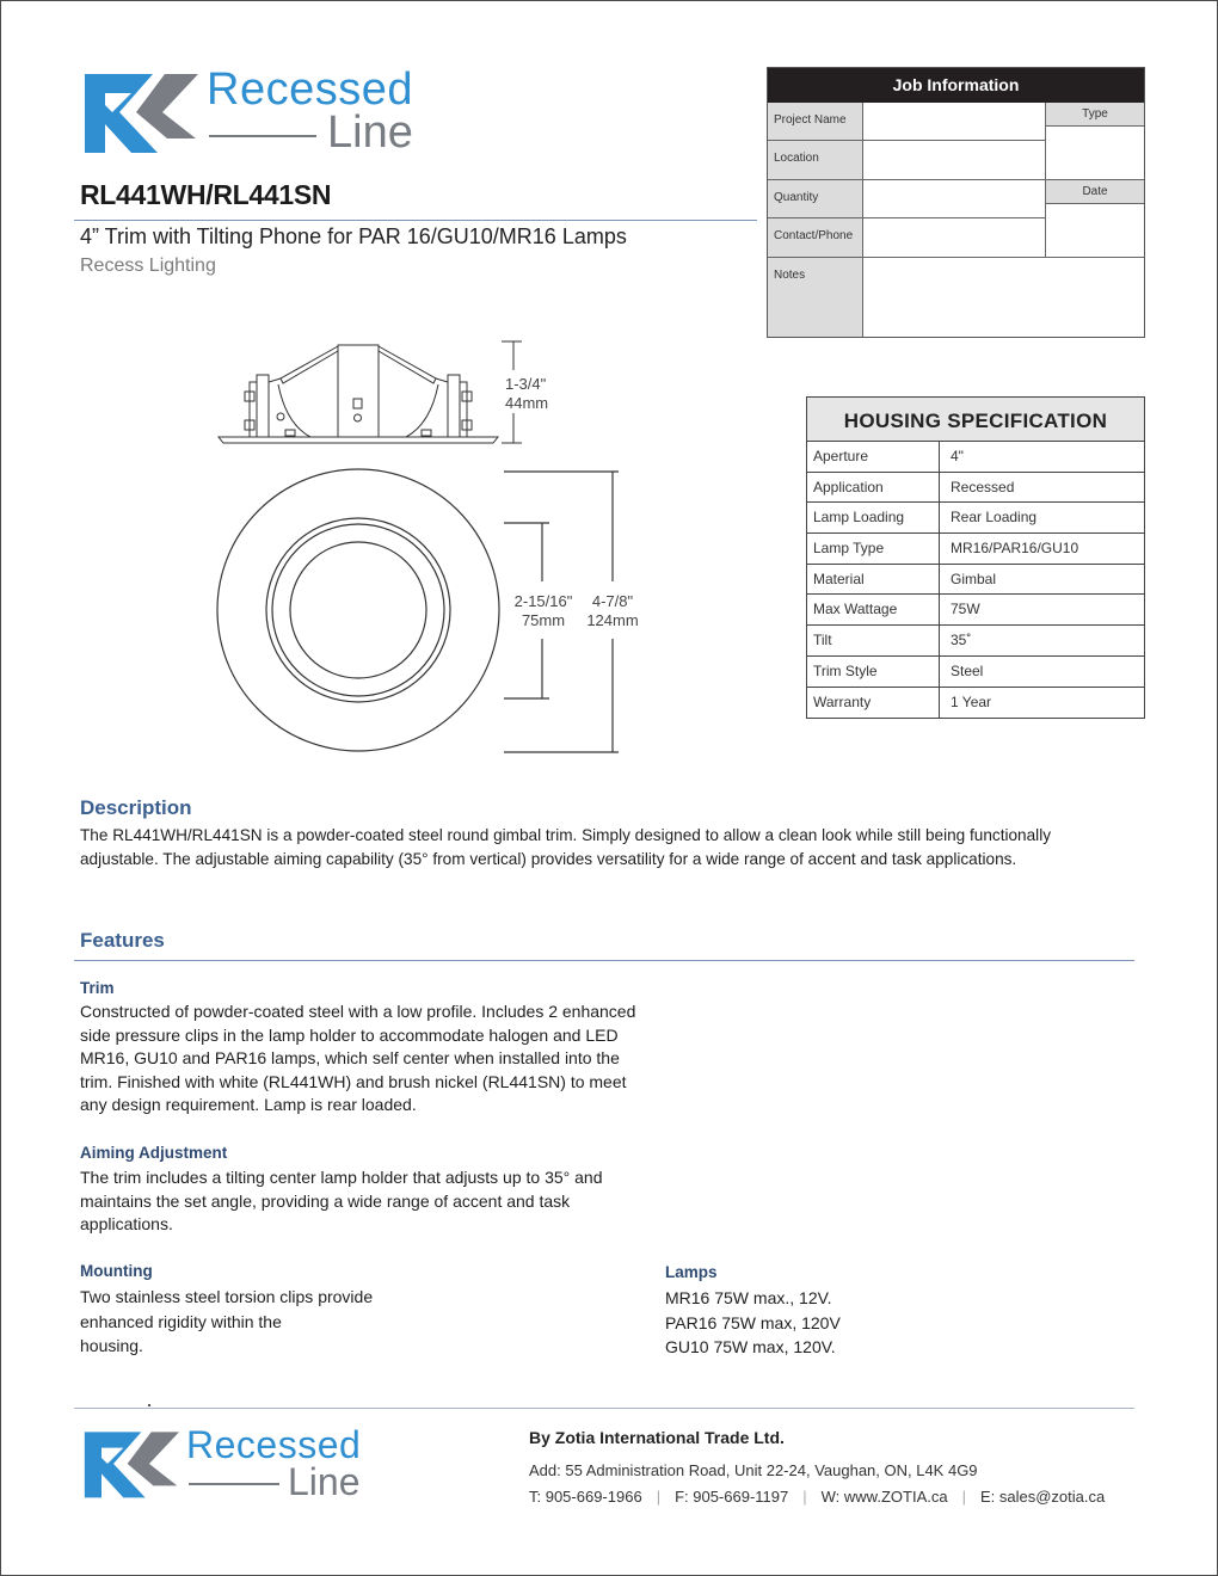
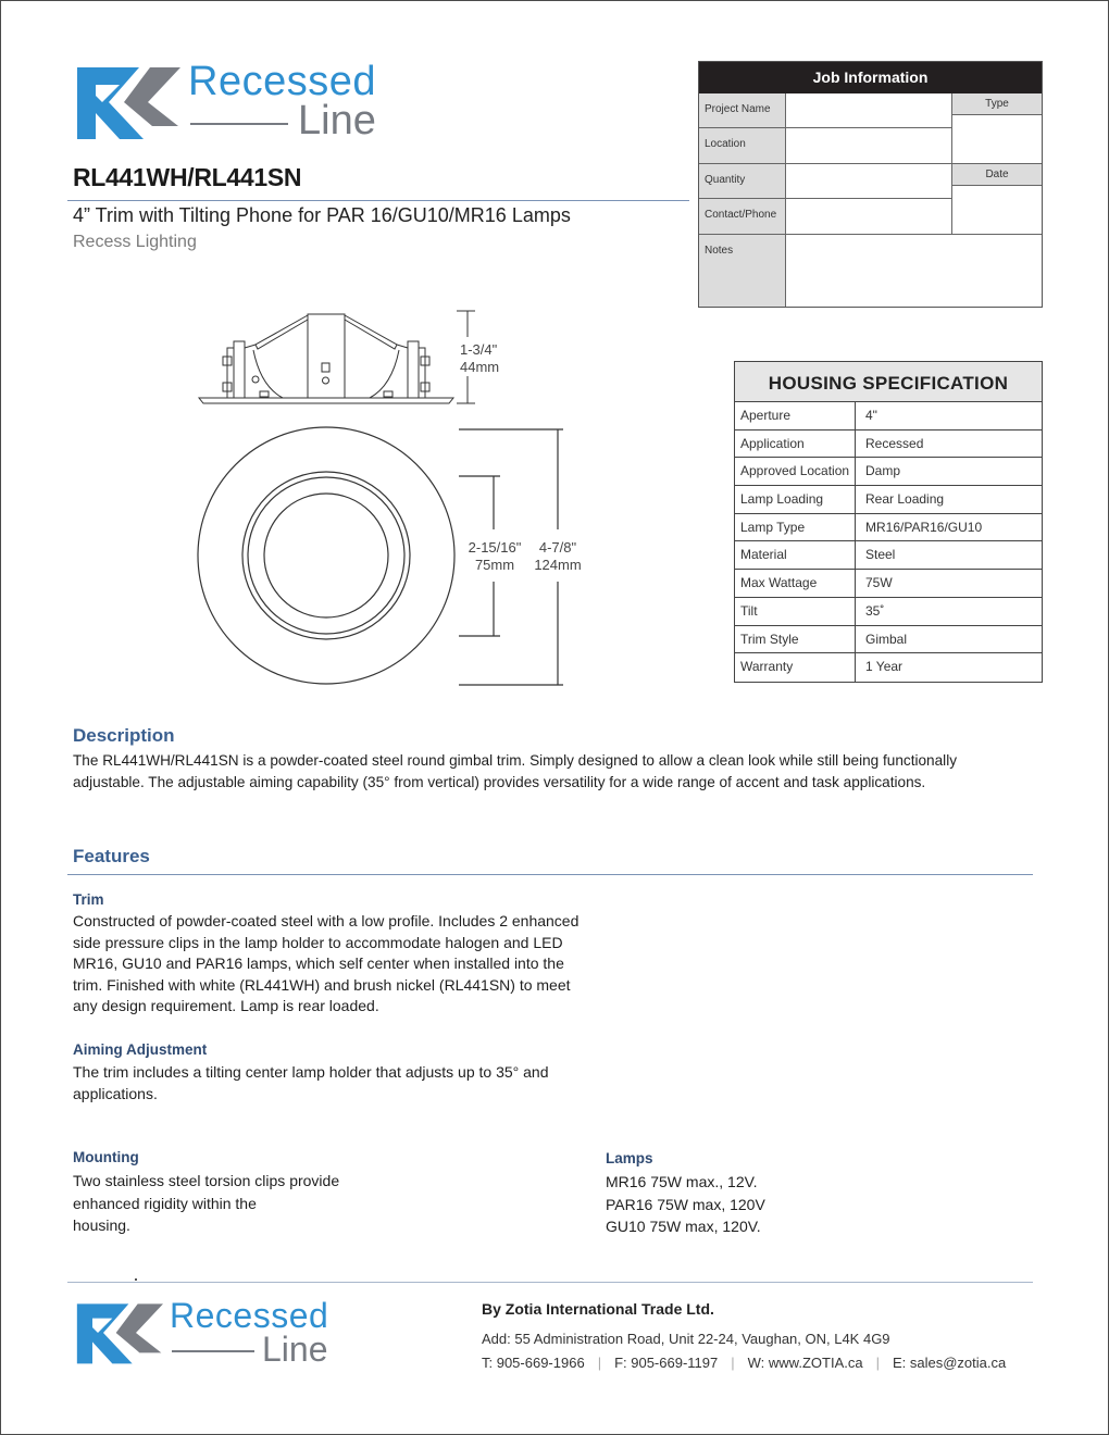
  Recessed
  Line
  RL441WH/RL441SN
  4” Trim with Tilting Phone for PAR 16/GU10/MR16 Lamps
  Recess Lighting
  Job Information
  Project Name
  Location
  Quantity
  Contact/Phone
  Notes
  Type
  Date
  1-3/4"
  44mm
  2-15/16"
  75mm
  4-7/8"
  124mm
  HOUSING SPECIFICATION
  Aperture
  4"
  Application
  Recessed
+ Approved Location
+ Damp
  Lamp Loading
  Rear Loading
  Lamp Type
  MR16/PAR16/GU10
  Material
- Gimbal
+ Steel
  Max Wattage
  75W
  Tilt
  35˚
  Trim Style
- Steel
+ Gimbal
  Warranty
  1 Year
  Description
  The RL441WH/RL441SN is a powder-coated steel round gimbal trim. Simply designed to allow a clean look while still being functionally
  adjustable. The adjustable aiming capability (35° from vertical) provides versatility for a wide range of accent and task applications.
  Features
  Trim
  Constructed of powder-coated steel with a low profile. Includes 2 enhanced
  side pressure clips in the lamp holder to accommodate halogen and LED
  MR16, GU10 and PAR16 lamps, which self center when installed into the
  trim. Finished with white (RL441WH) and brush nickel (RL441SN) to meet
  any design requirement. Lamp is rear loaded.
  Aiming Adjustment
  The trim includes a tilting center lamp holder that adjusts up to 35° and
- maintains the set angle, providing a wide range of accent and task
  applications.
  Mounting
  Two stainless steel torsion clips provide
  enhanced rigidity within the
  housing.
  Lamps
  MR16 75W max., 12V.
  PAR16 75W max, 120V
  GU10 75W max, 120V.
  Recessed
  Line
  By Zotia International Trade Ltd.
  Add: 55 Administration Road, Unit 22-24, Vaughan, ON, L4K 4G9
  T: 905-669-1966
  |
  F: 905-669-1197
  |
  W: www.ZOTIA.ca
  |
  E: sales@zotia.ca
